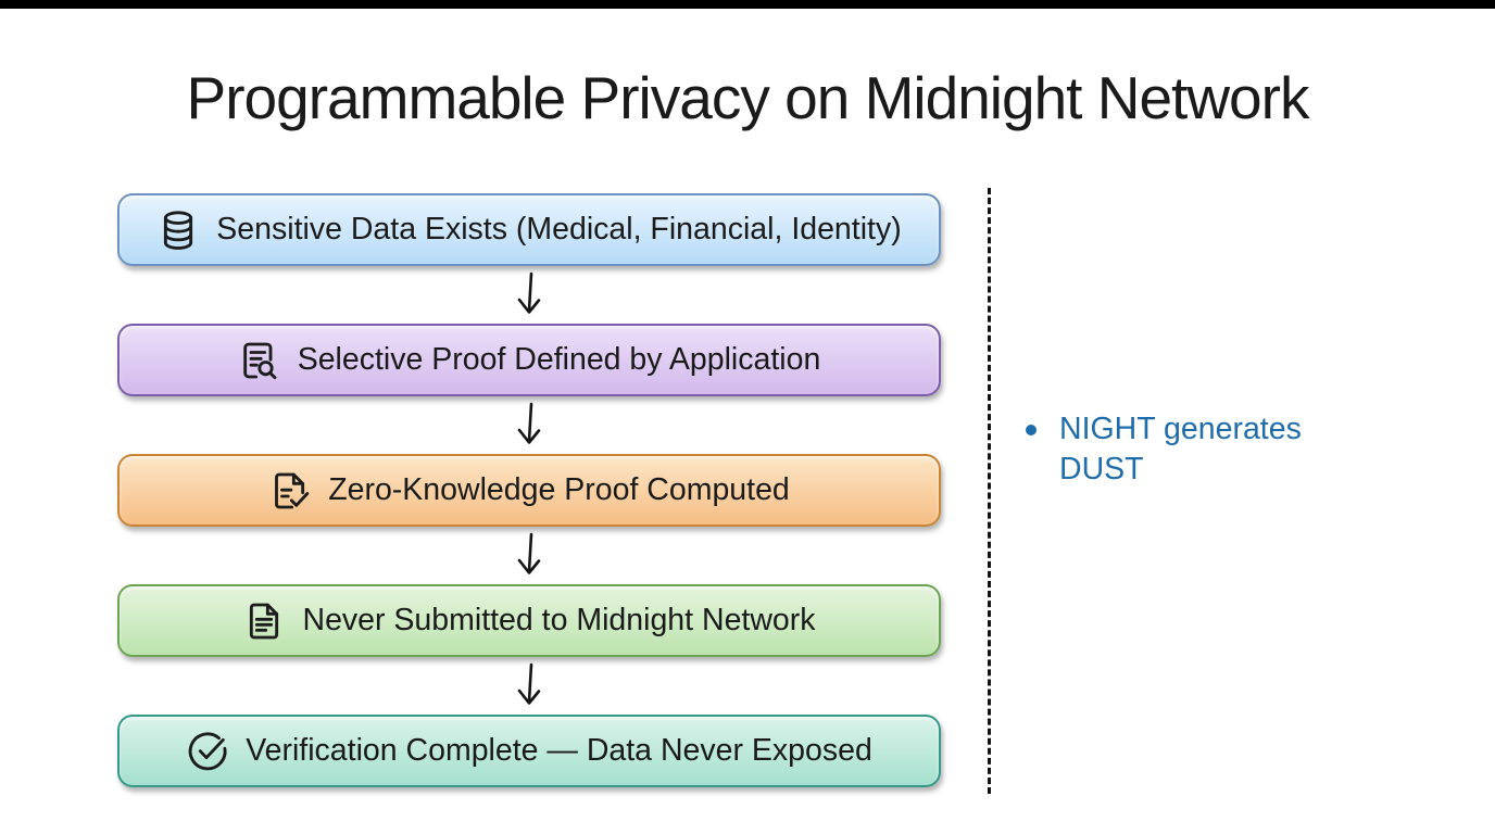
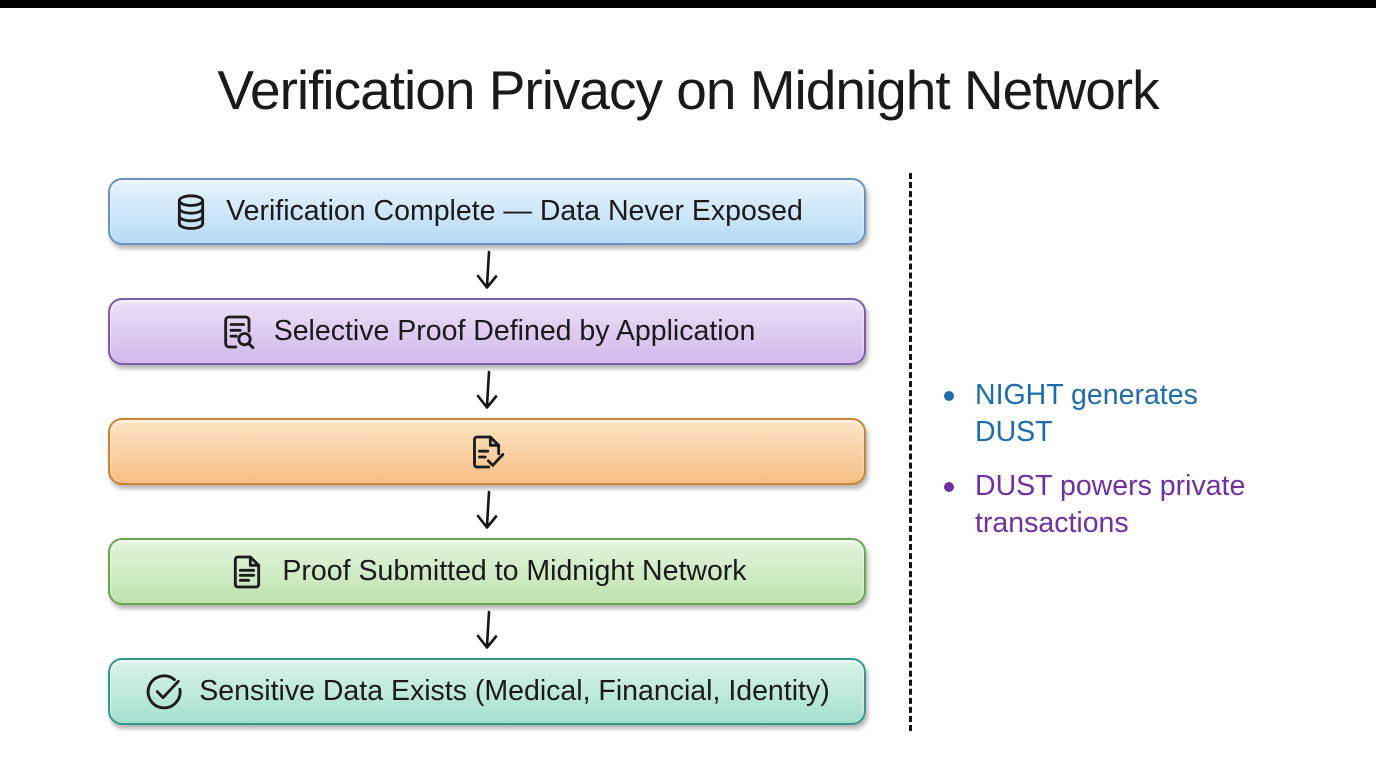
- Programmable Privacy on Midnight Network
+ Verification Privacy on Midnight Network
- Sensitive Data Exists (Medical, Financial, Identity)
+ Verification Complete — Data Never Exposed
  Selective Proof Defined by Application
- Zero-Knowledge Proof Computed
- Never Submitted to Midnight Network
+ Proof Submitted to Midnight Network
- Verification Complete — Data Never Exposed
+ Sensitive Data Exists (Medical, Financial, Identity)
  NIGHT generates DUST
+ DUST powers private transactions
